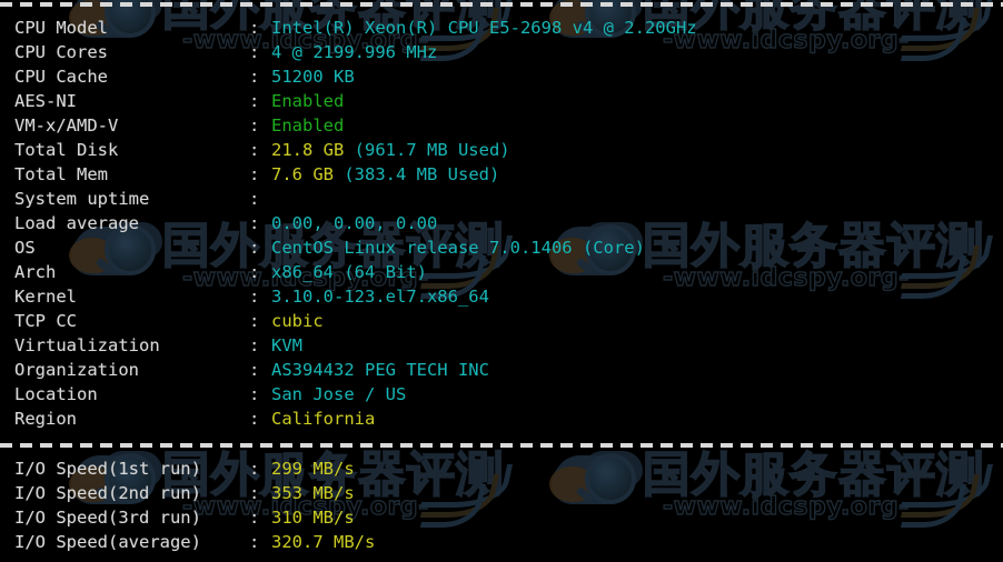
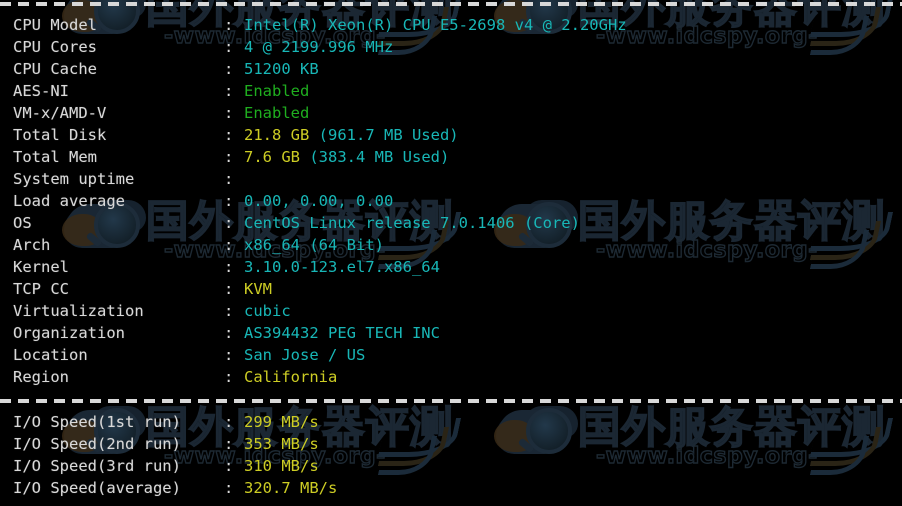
  国外服务器评测
  -www.idcspy.org-
  国外服务器评测
  -www.idcspy.org-
  国外服务器评测
  -www.idcspy.org-
  国外服务器评测
  -www.idcspy.org-
  国外服务器评测
  -www.idcspy.org-
  国外服务器评测
  -www.idcspy.org-
  CPU Model
  :
  Intel(R) Xeon(R) CPU E5-2698 v4 @ 2.20GHz
  CPU Cores
  :
  4 @ 2199.996 MHz
  CPU Cache
  :
  51200 KB
  AES-NI
  :
  Enabled
  VM-x/AMD-V
  :
  Enabled
  Total Disk
  :
  21.8 GB (961.7 MB Used)
  Total Mem
  :
  7.6 GB (383.4 MB Used)
  System uptime
  :
  Load average
  :
  0.00, 0.00, 0.00
  OS
  :
  CentOS Linux release 7.0.1406 (Core)
  Arch
  :
  x86_64 (64 Bit)
  Kernel
  :
  3.10.0-123.el7.x86_64
  TCP CC
  :
- cubic
+ KVM
  Virtualization
  :
- KVM
+ cubic
  Organization
  :
  AS394432 PEG TECH INC
  Location
  :
  San Jose / US
  Region
  :
  California
  I/O Speed(1st run)
  :
  299 MB/s
  I/O Speed(2nd run)
  :
  353 MB/s
  I/O Speed(3rd run)
  :
  310 MB/s
  I/O Speed(average)
  :
  320.7 MB/s
